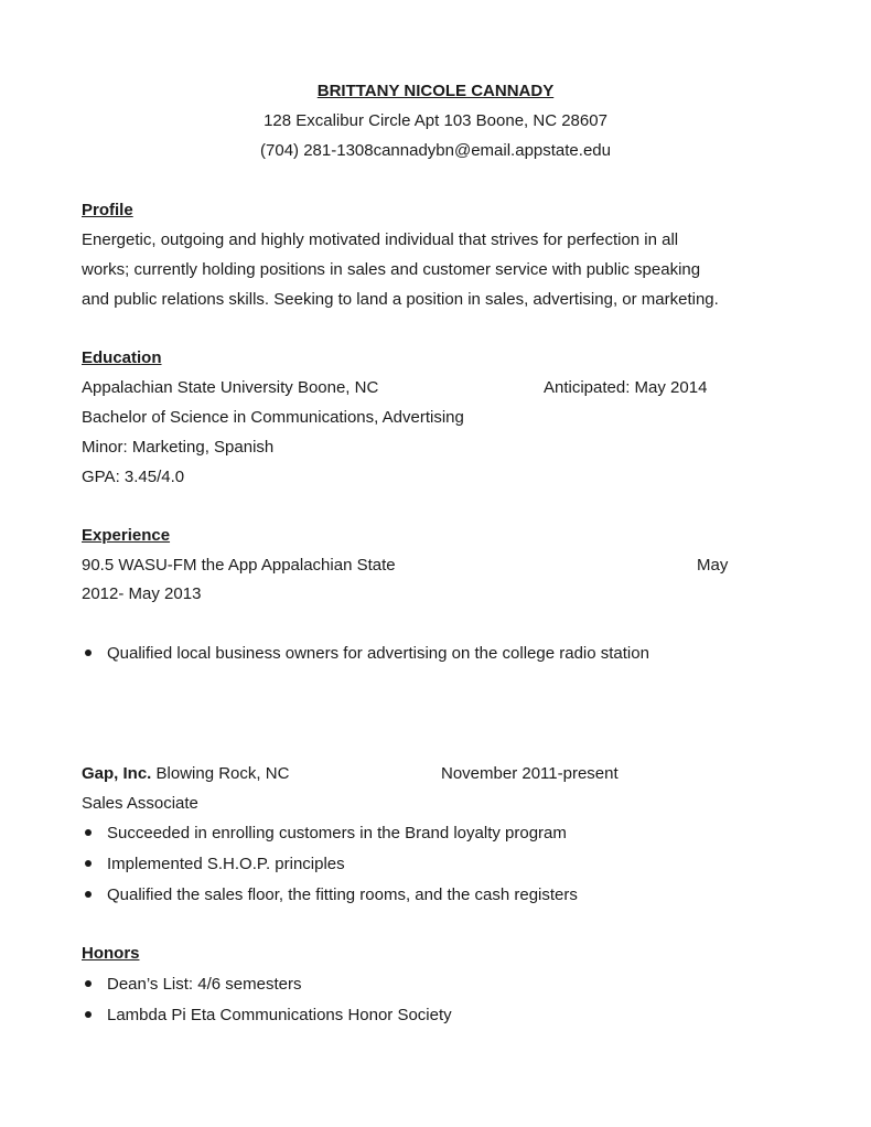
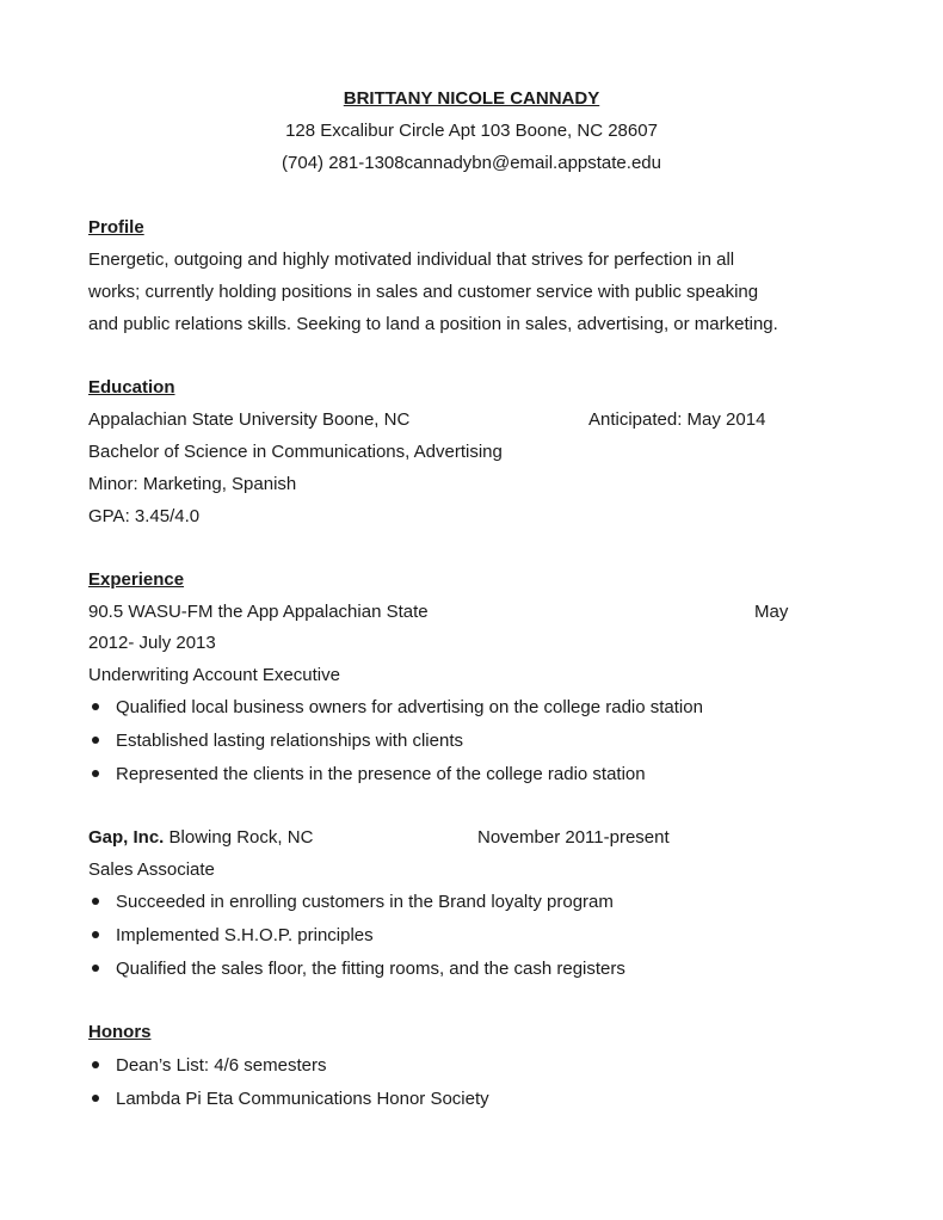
  BRITTANY NICOLE CANNADY
  128 Excalibur Circle Apt 103 Boone, NC 28607
  (704) 281-1308cannadybn@email.appstate.edu
  Profile
  Energetic, outgoing and highly motivated individual that strives for perfection in all
  works; currently holding positions in sales and customer service with public speaking
  and public relations skills. Seeking to land a position in sales, advertising, or marketing.
  Education
  Appalachian State University Boone, NC
  Anticipated: May 2014
  Bachelor of Science in Communications, Advertising
  Minor: Marketing, Spanish
  GPA: 3.45/4.0
  Experience
  90.5 WASU-FM the App Appalachian State
  May
- 2012- May 2013
+ 2012- July 2013
+ Underwriting Account Executive
  Qualified local business owners for advertising on the college radio station
+ Established lasting relationships with clients
+ Represented the clients in the presence of the college radio station
  Gap, Inc. Blowing Rock, NC
  November 2011-present
  Sales Associate
  Succeeded in enrolling customers in the Brand loyalty program
  Implemented S.H.O.P. principles
  Qualified the sales floor, the fitting rooms, and the cash registers
  Honors
  Dean’s List: 4/6 semesters
  Lambda Pi Eta Communications Honor Society
